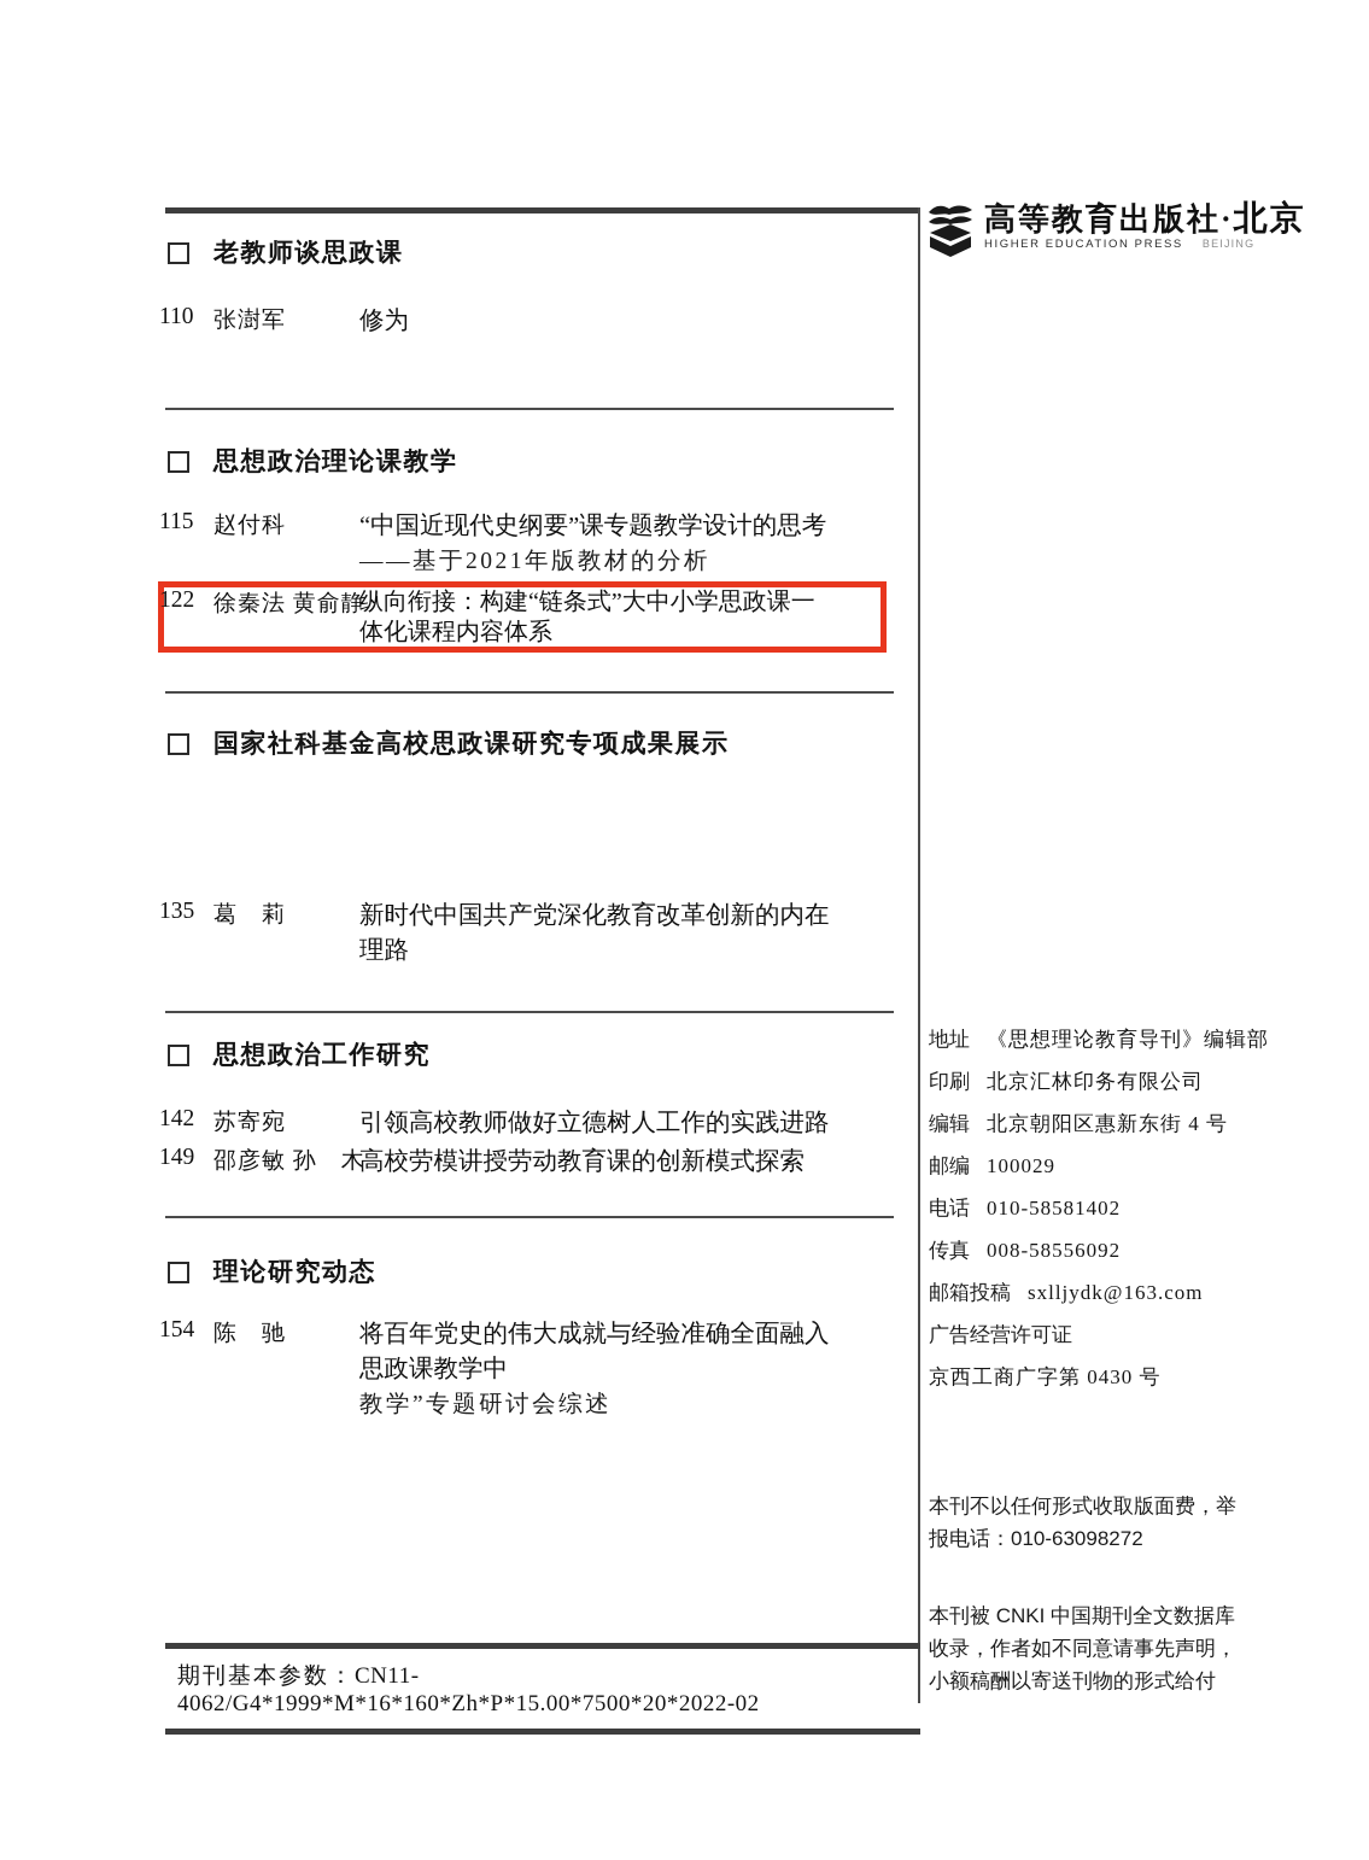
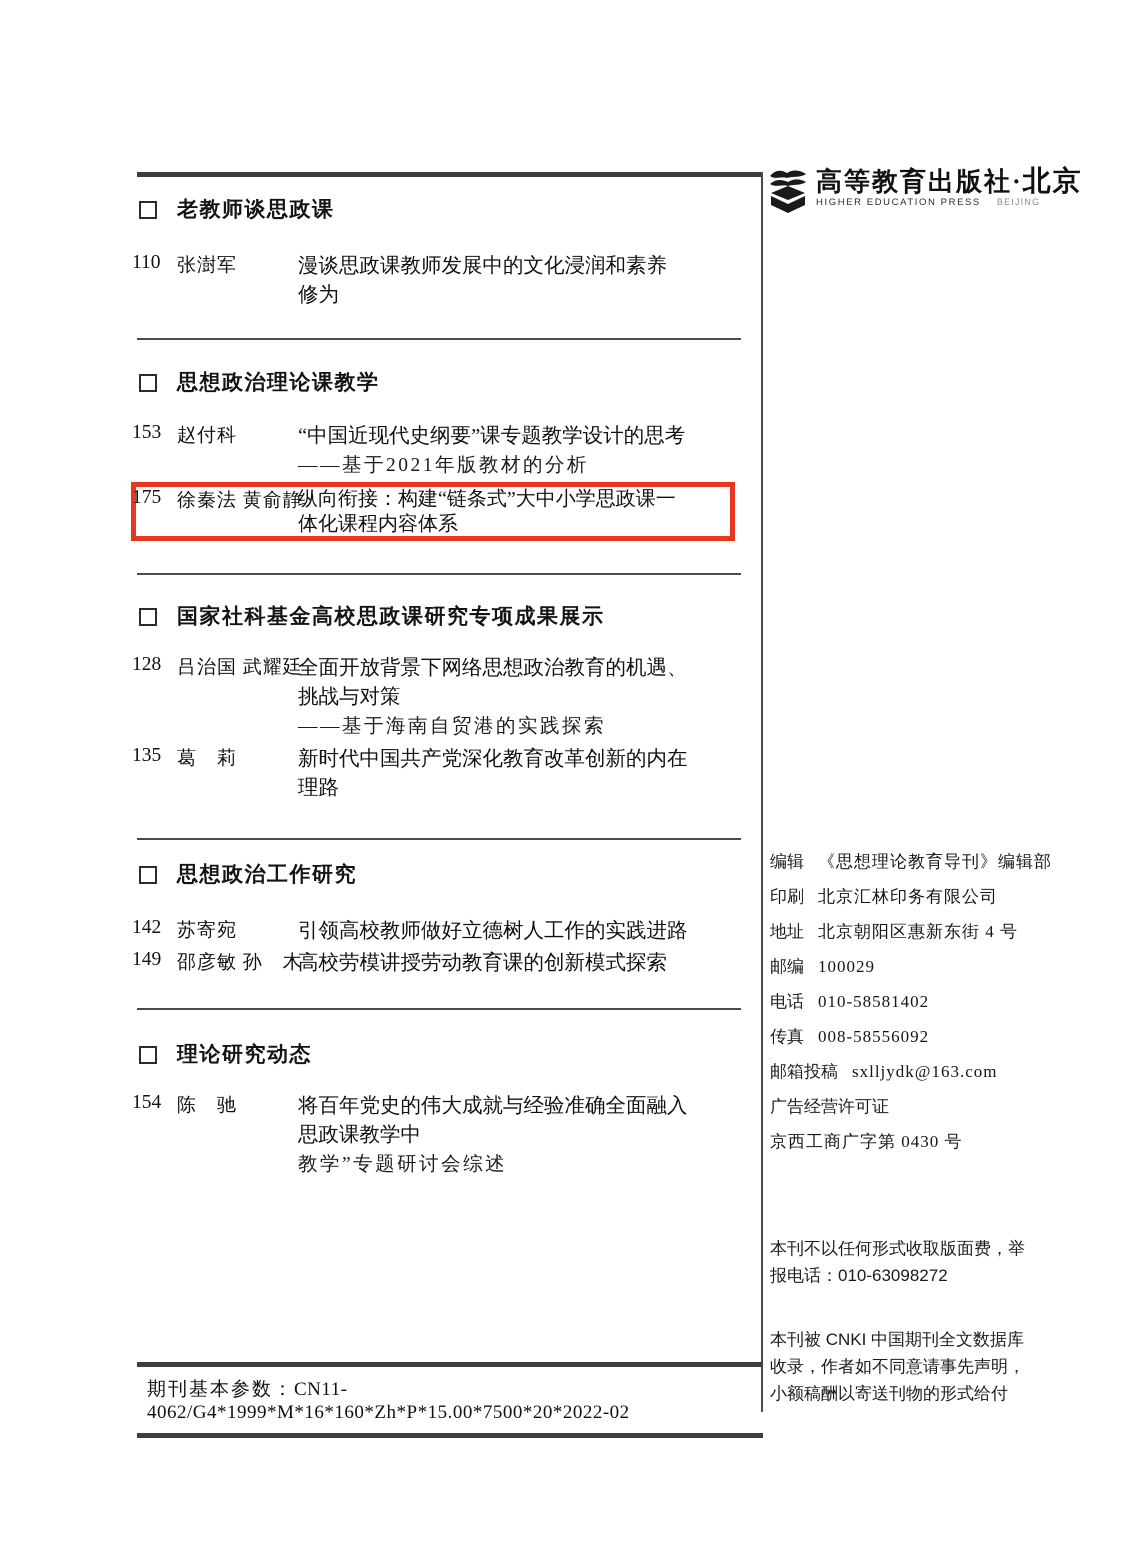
  高等教育出版社·北京
  HIGHER EDUCATION PRESS
  BEIJING
  老教师谈思政课
  110
  张澍军
+ 漫谈思政课教师发展中的文化浸润和素养
  修为
  思想政治理论课教学
- 115
+ 153
  赵付科
  “中国近现代史纲要”课专题教学设计的思考
  ——基于2021年版教材的分析
- 122
+ 175
  徐秦法 黄俞静
  纵向衔接：构建“链条式”大中小学思政课一
  体化课程内容体系
  国家社科基金高校思政课研究专项成果展示
+ 128
+ 吕治国 武耀廷
+ 全面开放背景下网络思想政治教育的机遇、
+ 挑战与对策
+ ——基于海南自贸港的实践探索
  135
  葛 莉
  新时代中国共产党深化教育改革创新的内在
  理路
  思想政治工作研究
  142
  苏寄宛
  引领高校教师做好立德树人工作的实践进路
  149
  邵彦敏 孙 木
  高校劳模讲授劳动教育课的创新模式探索
  理论研究动态
  154
  陈 驰
  将百年党史的伟大成就与经验准确全面融入
  思政课教学中
  教学”专题研讨会综述
  期刊基本参数：CN11-4062/G4*1999*M*16*160*Zh*P*15.00*7500*20*2022-02
- 地址 《思想理论教育导刊》编辑部
+ 编辑 《思想理论教育导刊》编辑部
  印刷 北京汇林印务有限公司
- 编辑 北京朝阳区惠新东街 4 号
+ 地址 北京朝阳区惠新东街 4 号
  邮编 100029
  电话 010-58581402
  传真 008-58556092
  邮箱投稿 sxlljydk@163.com
  广告经营许可证
  京西工商广字第 0430 号
  本刊不以任何形式收取版面费，举
  报电话：010-63098272
  本刊被 CNKI 中国期刊全文数据库
  收录，作者如不同意请事先声明，
  小额稿酬以寄送刊物的形式给付
